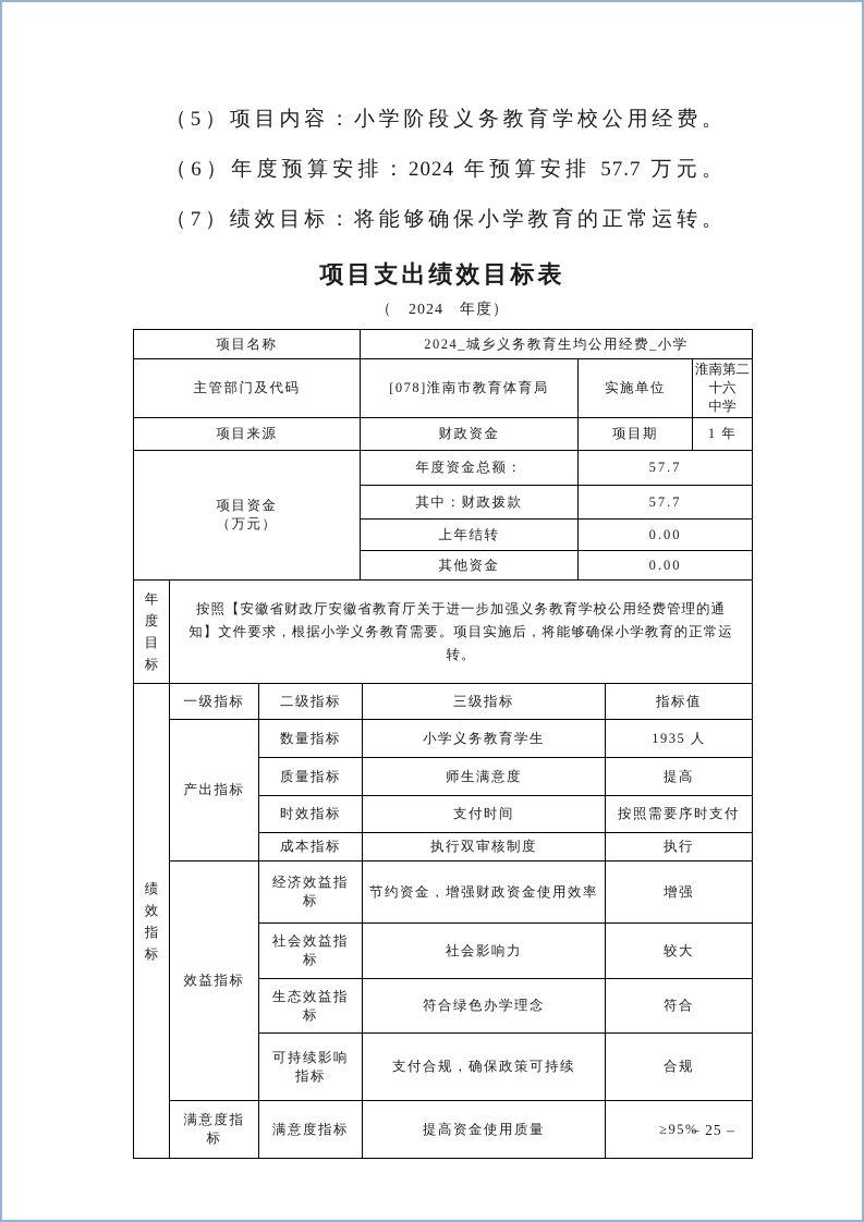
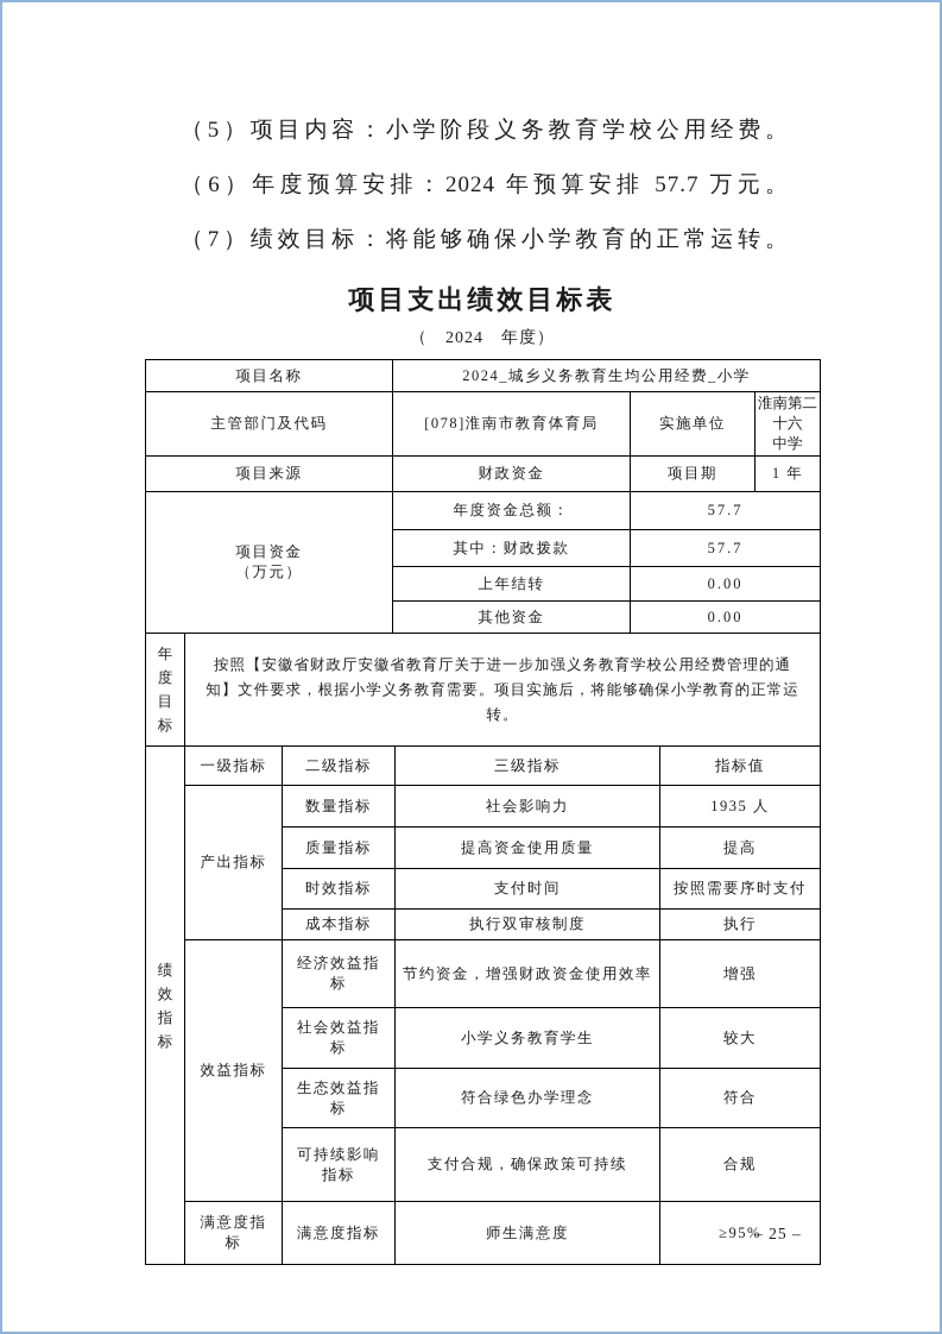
  （5）项目内容：小学阶段义务教育学校公用经费。
  （6）年度预算安排：2024 年预算安排 57.7 万元。
  （7）绩效目标：将能够确保小学教育的正常运转。
  项目支出绩效目标表
  （ 2024 年度）
  项目名称	2024_城乡义务教育生均公用经费_小学
  主管部门及代码	[078]淮南市教育体育局	实施单位	淮南第二十六 中学
  项目来源	财政资金	项目期	1 年
  项目资金 （万元）	年度资金总额：	57.7
  其中：财政拨款	57.7
  上年结转	0.00
  其他资金	0.00
  年 度 目 标	按照【安徽省财政厅安徽省教育厅关于进一步加强义务教育学校公用经费管理的通知】文件要求，根据小学义务教育需要。项目实施后，将能够确保小学教育的正常运转。
  绩 效 指 标	一级指标	二级指标	三级指标	指标值
- 产出指标	数量指标	小学义务教育学生	1935 人
+ 产出指标	数量指标	社会影响力	1935 人
- 质量指标	师生满意度	提高
+ 质量指标	提高资金使用质量	提高
  时效指标	支付时间	按照需要序时支付
  成本指标	执行双审核制度	执行
  效益指标	经济效益指 标	节约资金，增强财政资金使用效率	增强
- 社会效益指 标	社会影响力	较大
+ 社会效益指 标	小学义务教育学生	较大
  生态效益指 标	符合绿色办学理念	符合
  可持续影响 指标	支付合规，确保政策可持续	合规
- 满意度指 标	满意度指标	提高资金使用质量	≥95%
+ 满意度指 标	满意度指标	师生满意度	≥95%
  – 25 –
